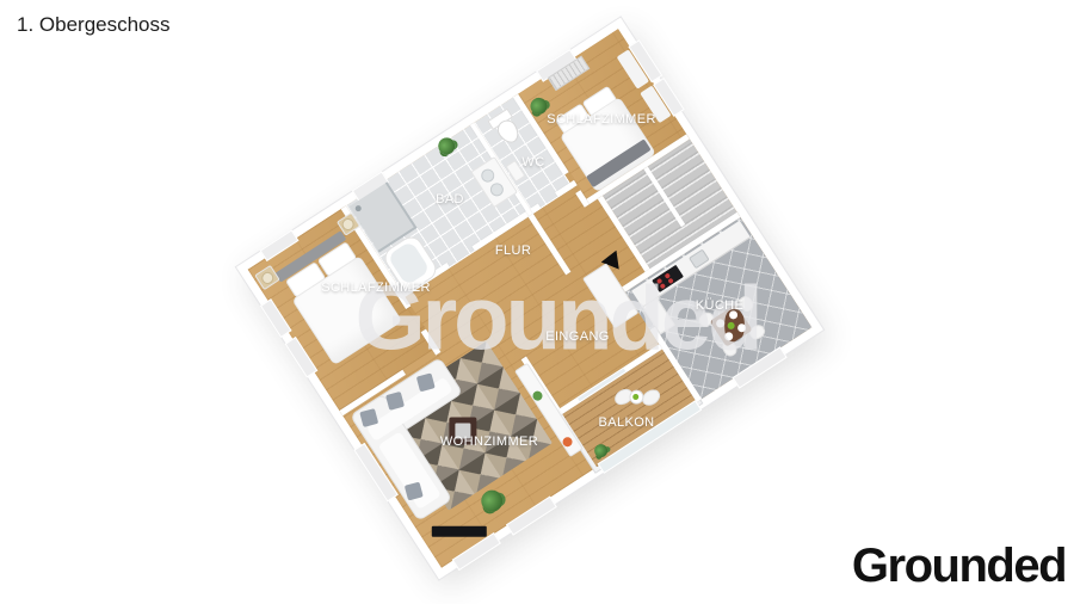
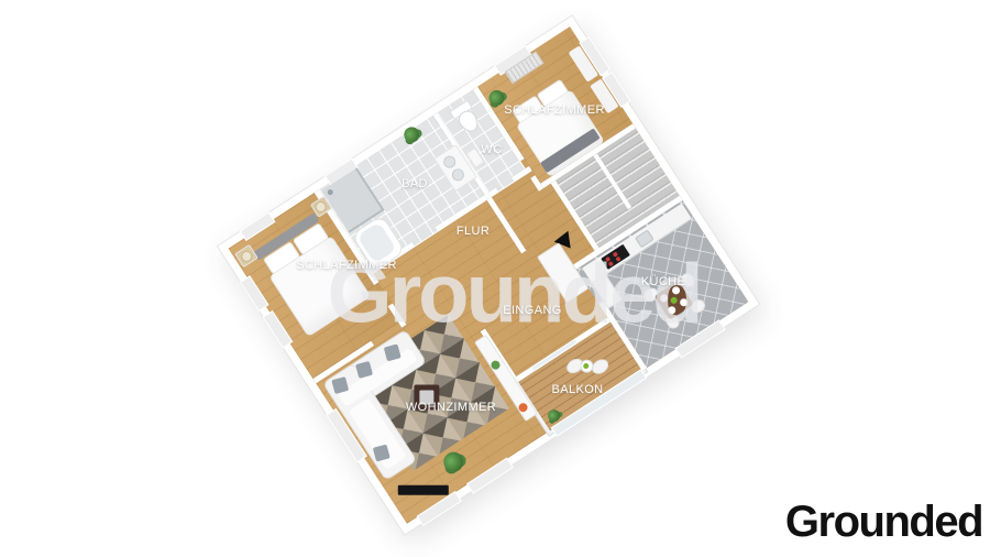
  Grounded
  SCHLAFZIMMER
  WC
  BAD
  FLUR
  SCHLAFZIMMER
  KÜCHE
  EINGANG
  BALKON
  WOHNZIMMER
- 1. Obergeschoss
  Grounded
